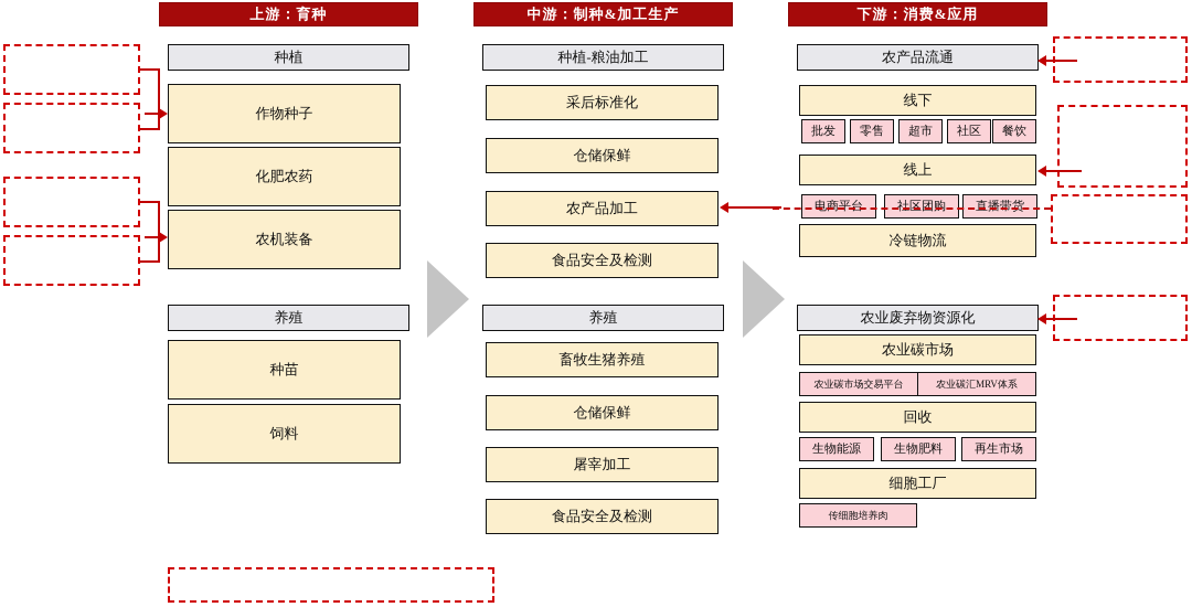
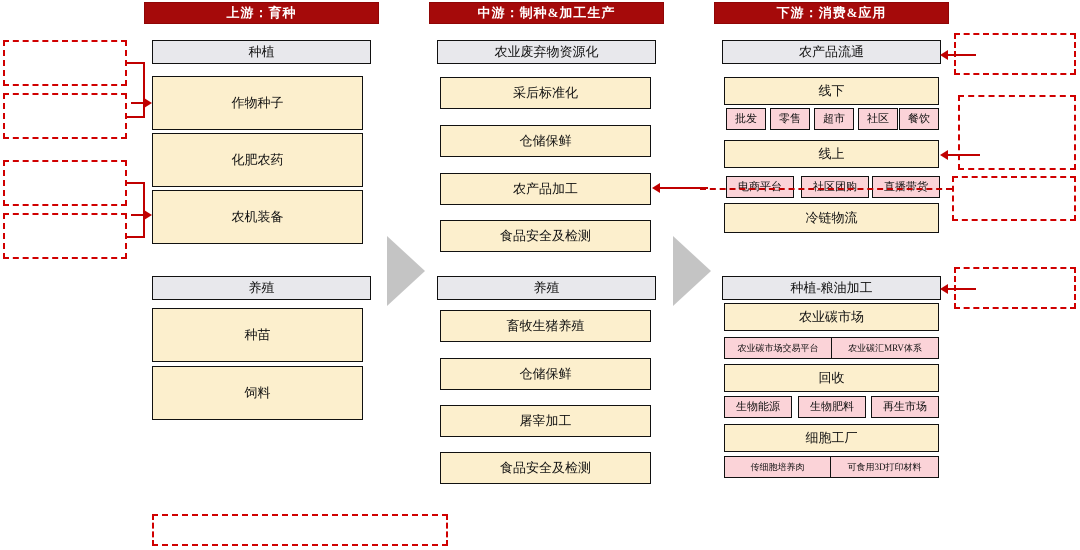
  上游：育种
  中游：制种&加工生产
  下游：消费&应用
  种植
  作物种子
  化肥农药
  农机装备
  养殖
  种苗
  饲料
- 种植-粮油加工
+ 农业废弃物资源化
  采后标准化
  仓储保鲜
  农产品加工
  食品安全及检测
  养殖
  畜牧生猪养殖
  仓储保鲜
  屠宰加工
  食品安全及检测
  农产品流通
  线下
  批发
  零售
  超市
  社区
  餐饮
  线上
  电商平台
  社区团购
  直播带货
  冷链物流
- 农业废弃物资源化
+ 种植-粮油加工
  农业碳市场
  农业碳市场交易平台
  农业碳汇MRV体系
  回收
  生物能源
  生物肥料
  再生市场
  细胞工厂
  传细胞培养肉
+ 可食用3D打印材料
